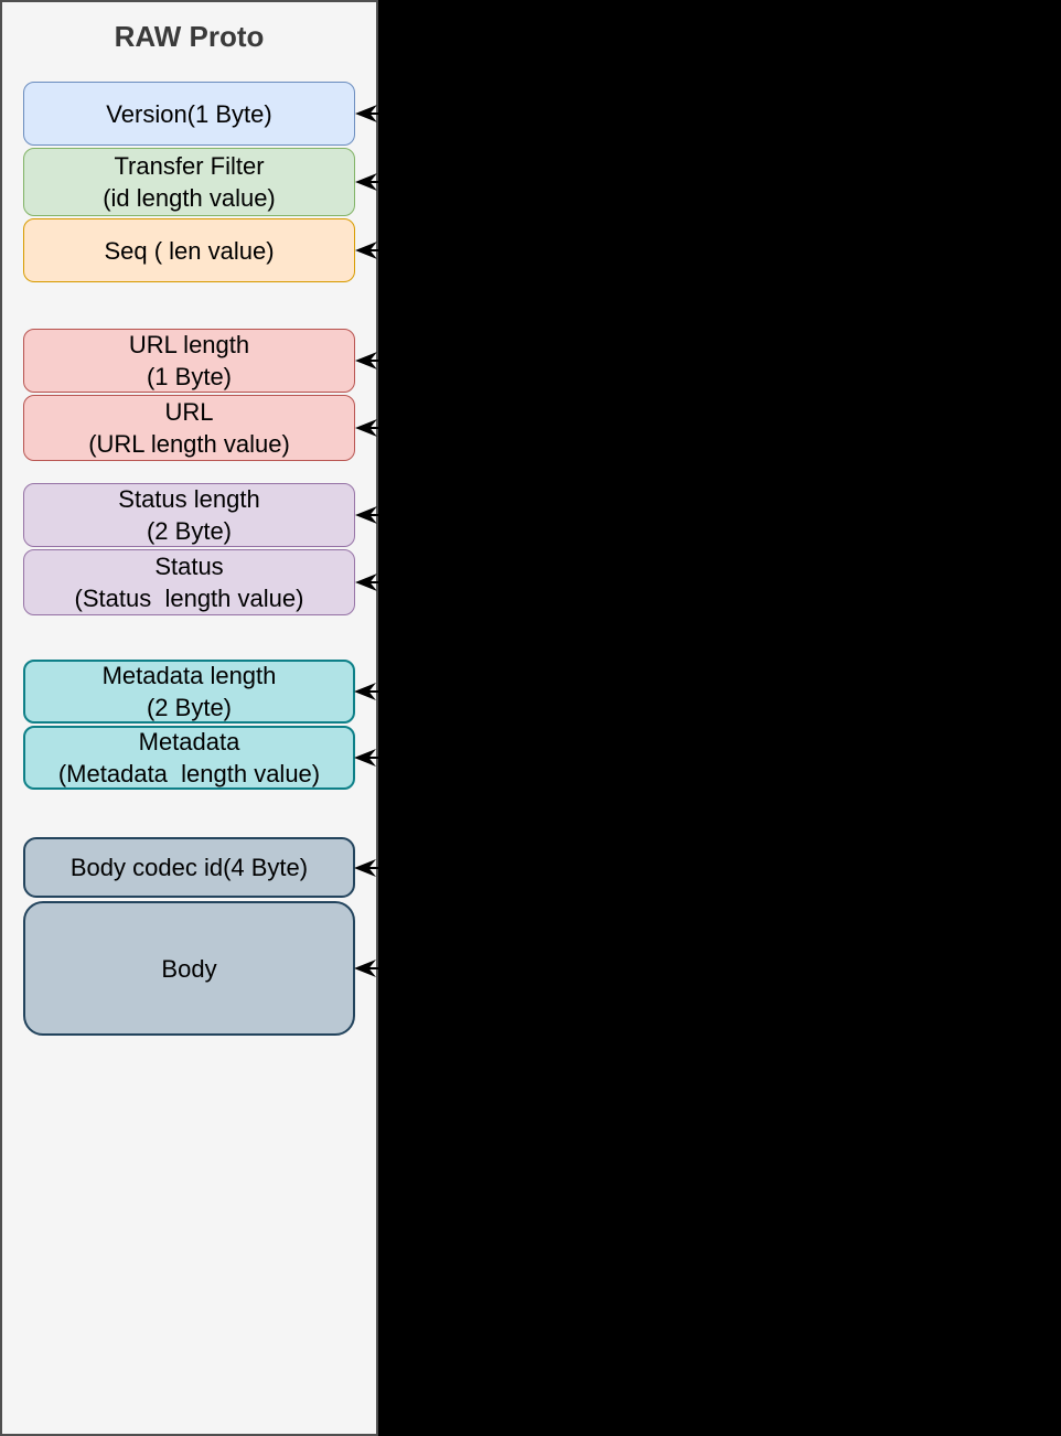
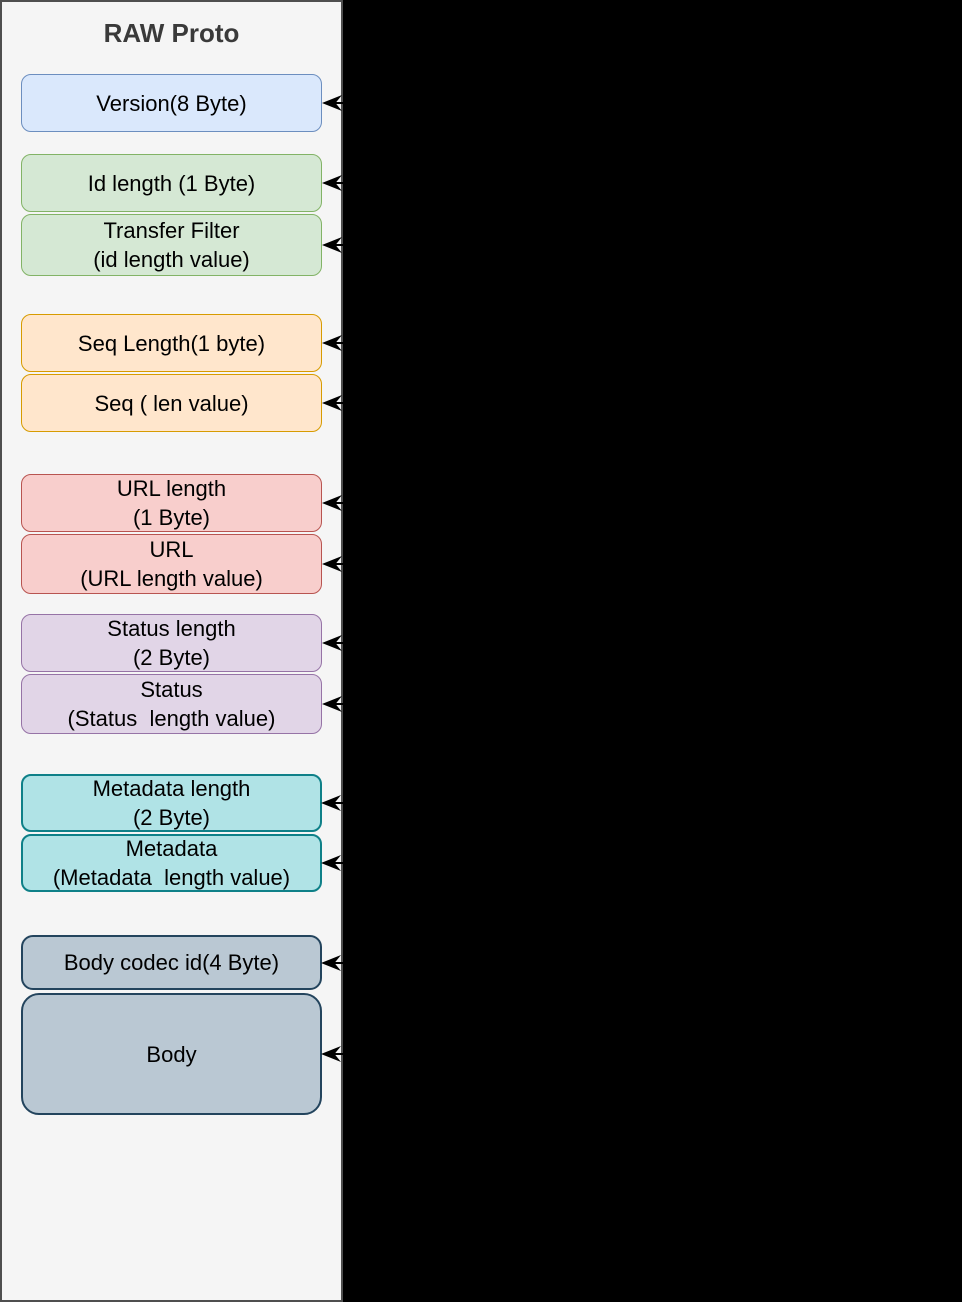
  RAW Proto
- Version(1 Byte)
+ Version(8 Byte)
+ Id length (1 Byte)
  Transfer Filter
  (id length value)
+ Seq Length(1 byte)
  Seq ( len value)
  URL length
  (1 Byte)
  URL
  (URL length value)
  Status length
  (2 Byte)
  Status
  (Status length value)
  Metadata length
  (2 Byte)
  Metadata
  (Metadata length value)
  Body codec id(4 Byte)
  Body
